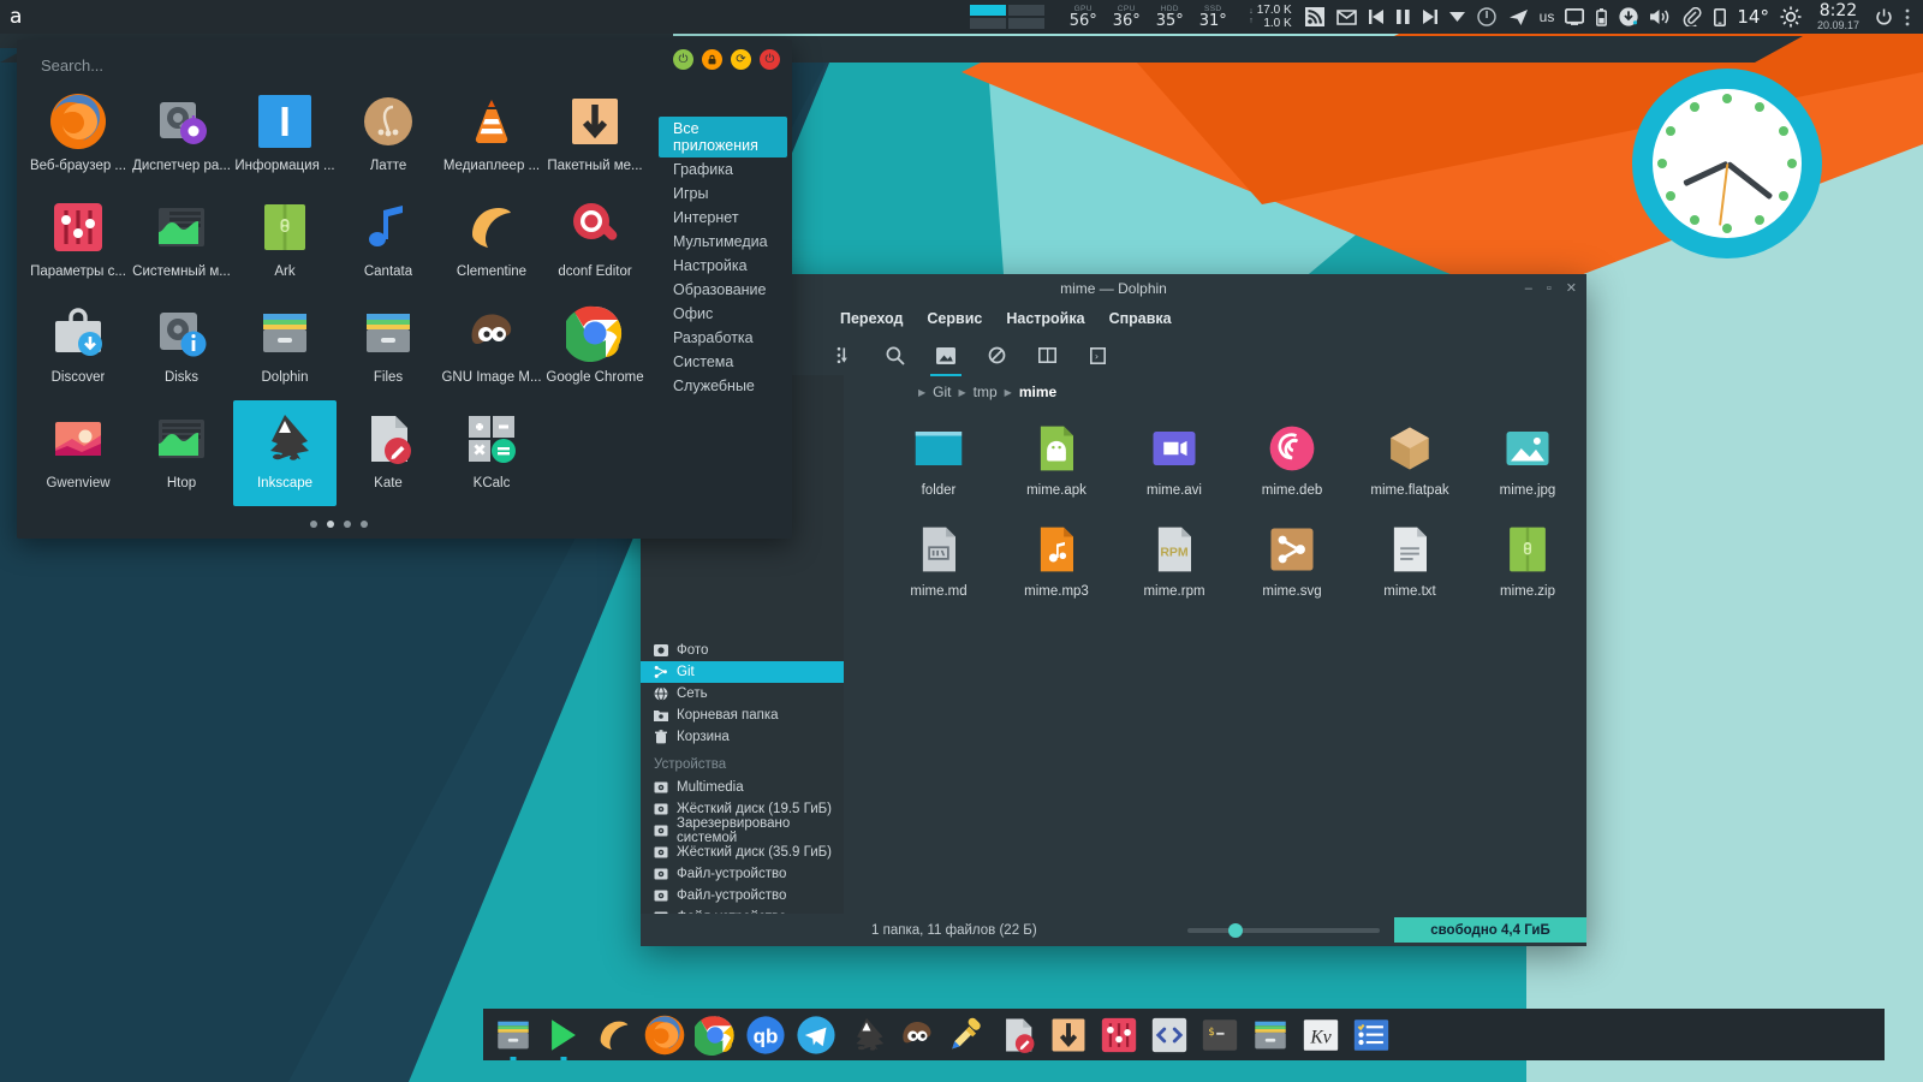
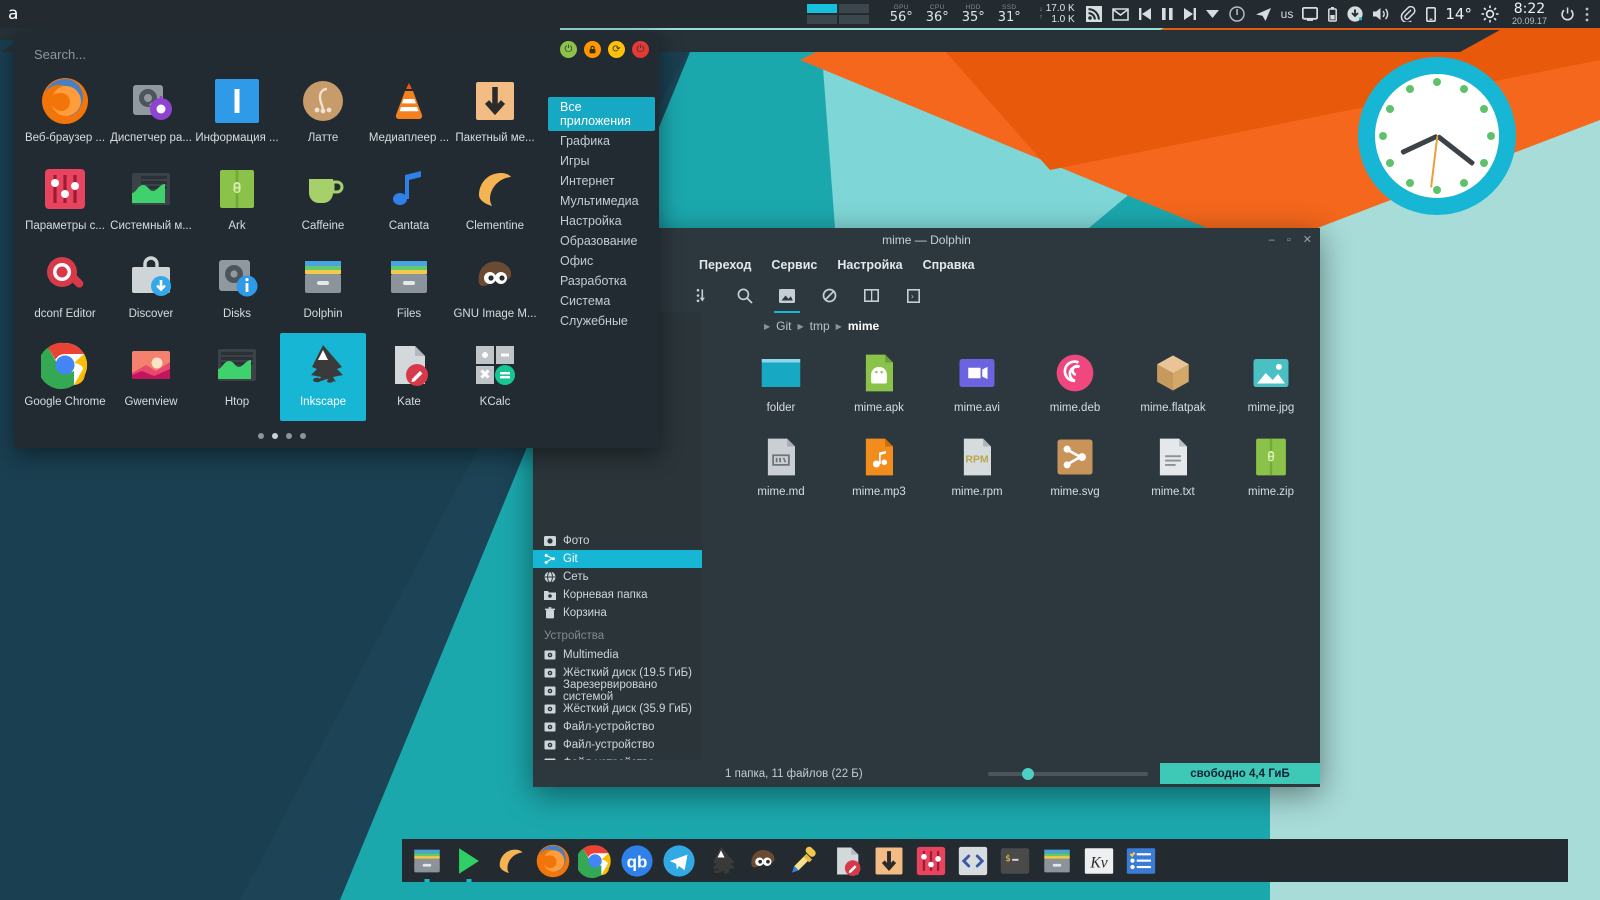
  a
  56°
  36°
  35°
  31°
  17.0 K
  1.0 K
  us
  14°
  8:22
  20.09.17
  Search...
  ⏻
  ⟳
  ⏻
  Веб-браузер ...
  Диспетчер ра...
  Информация ...
  Латте
  Медиаплеер ...
  Пакетный ме...
  Параметры с...
  Системный м...
  Ark
+ Caffeine
  Cantata
  Clementine
  dconf Editor
  Discover
  Disks
  Dolphin
  Files
  GNU Image M...
  Google Chrome
  Gwenview
  Htop
  Inkscape
  Kate
  KCalc
  Все приложения
  Графика
  Игры
  Интернет
  Мультимедиа
  Настройка
  Образование
  Офис
  Разработка
  Система
  Служебные
  mime — Dolphin
  ‒
  ▫
  ✕
  Переход
  Сервис
  Настройка
  Справка
  ›
  Фото
  Git
  Сеть
  Корневая папка
  Корзина
  Устройства
  Multimedia
  Жёсткий диск (19.5 ГиБ)
  Зарезервировано системой
  Жёсткий диск (35.9 ГиБ)
  Файл-устройство
  Файл-устройство
  ▶
  Git
  ▶
  tmp
  ▶
  mime
  folder
  mime.apk
  mime.avi
  mime.deb
  mime.flatpak
  mime.jpg
  mime.md
  mime.mp3
  RPM
  mime.rpm
  mime.svg
  mime.txt
  mime.zip
  1 папка, 11 файлов (22 Б)
  свободно 4,4 ГиБ
  qb
  $
  Kv
